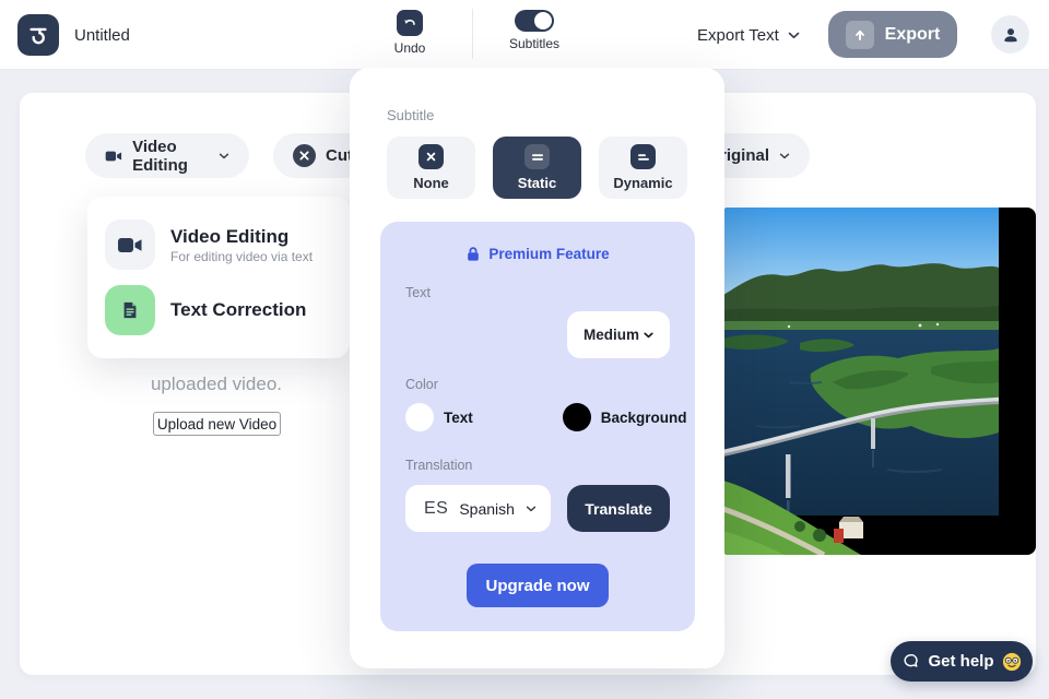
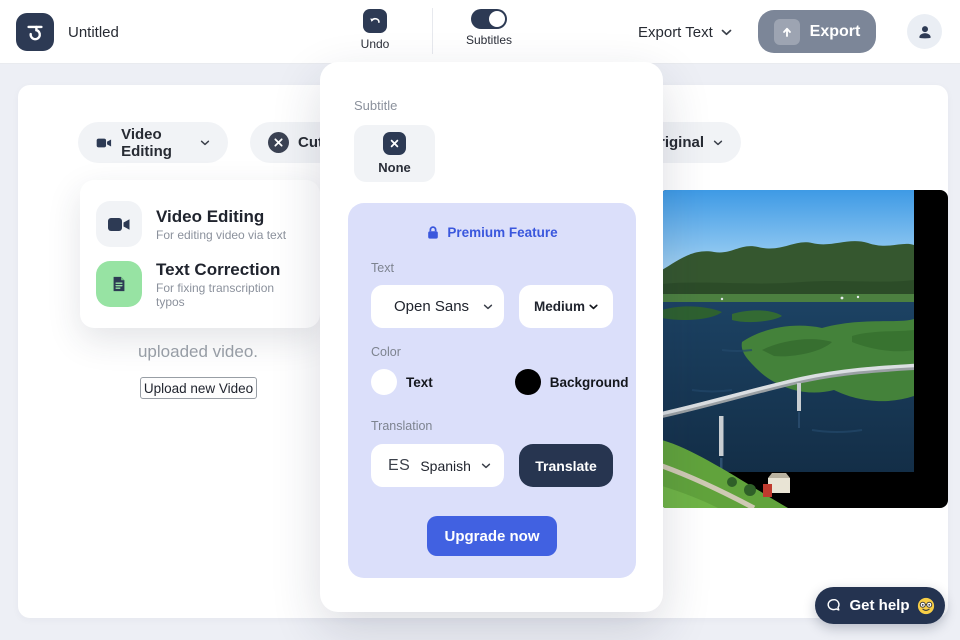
  Untitled
  Undo
  Subtitles
  Export Text
  Export
  Video Editing
  iginal
  uploaded video.
  Upload new Video
  Video Editing
  For editing video via text
  Text Correction
+ For fixing transcription typos
  Subtitle
  None
- Static
- Dynamic
  Premium Feature
  Text
+ Open Sans
  Medium
  Color
  Text
  Background
  Translation
  ES
  Spanish
  Translate
  Upgrade now
  Get help
